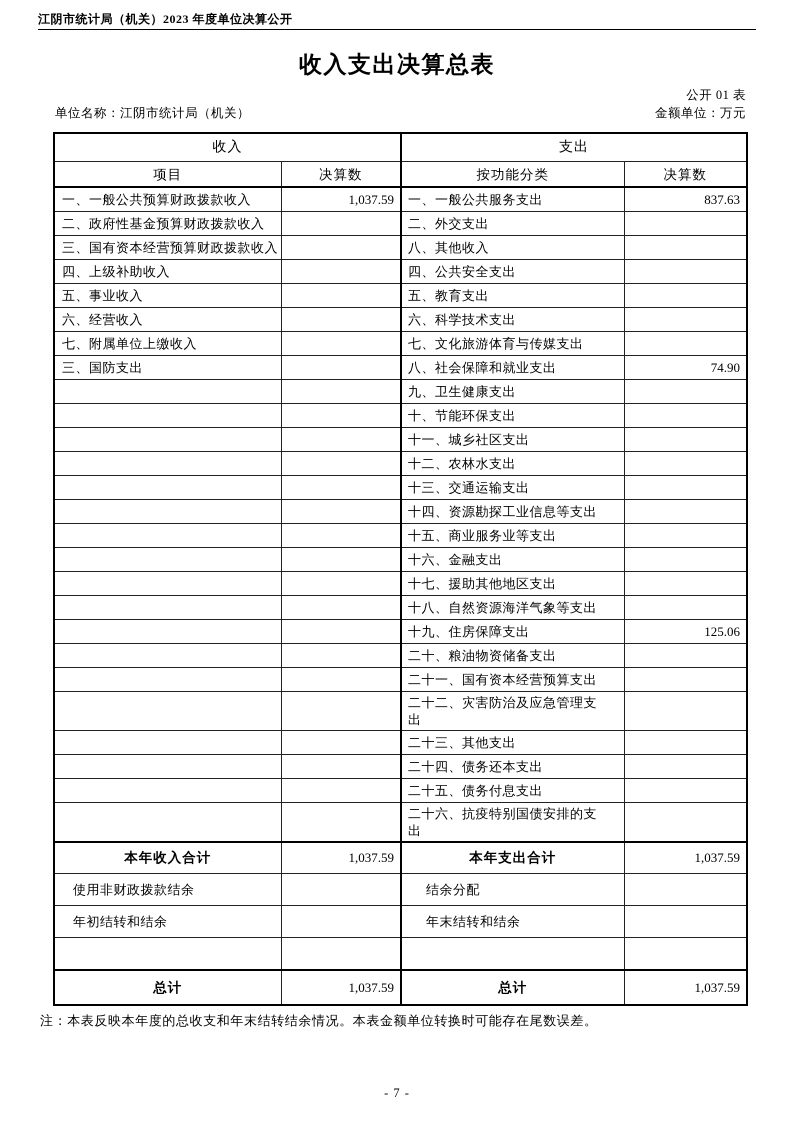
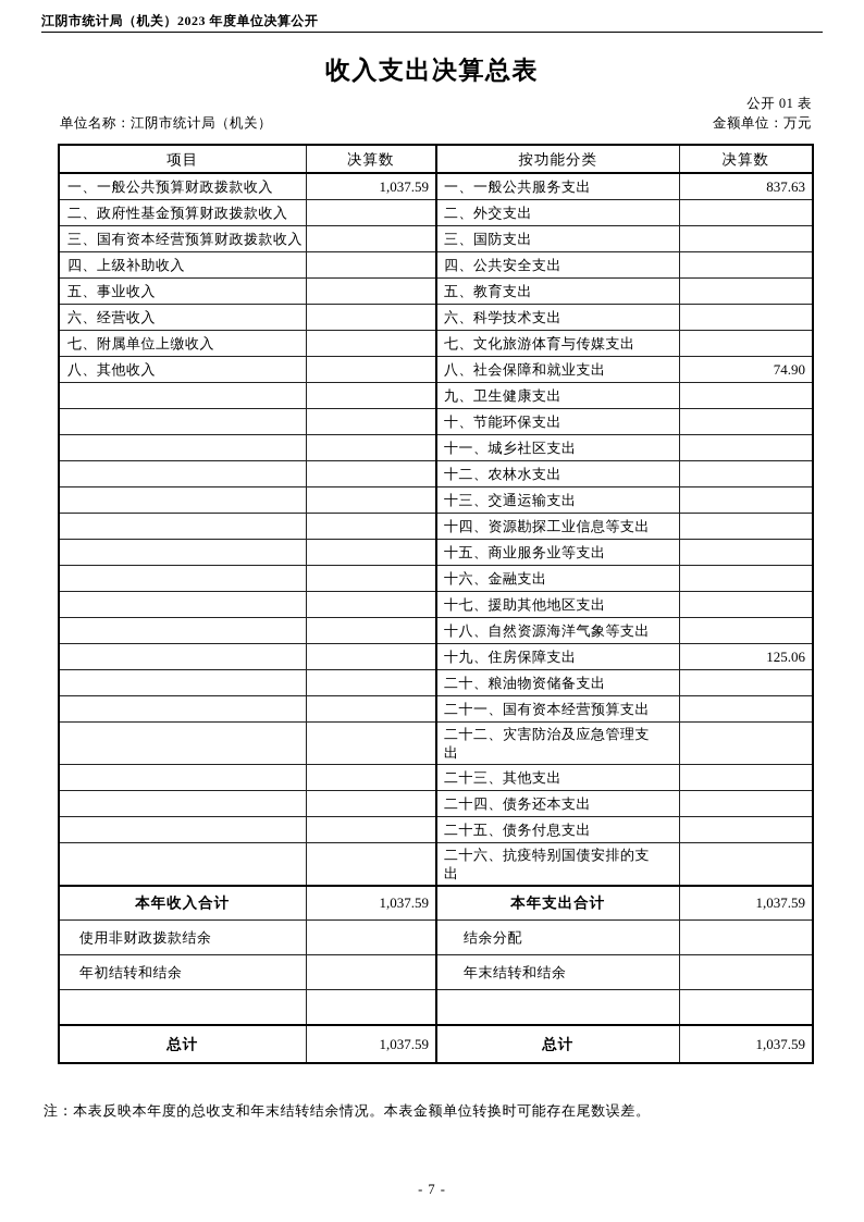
  江阴市统计局（机关）2023 年度单位决算公开
  收入支出决算总表
  公开 01 表
  单位名称：江阴市统计局（机关）
  金额单位：万元
- 收入	支出
  项目	决算数	按功能分类	决算数
  一、一般公共预算财政拨款收入	1,037.59	一、一般公共服务支出	837.63
  二、政府性基金预算财政拨款收入		二、外交支出
- 三、国有资本经营预算财政拨款收入		八、其他收入
+ 三、国有资本经营预算财政拨款收入		三、国防支出
  四、上级补助收入		四、公共安全支出
  五、事业收入		五、教育支出
  六、经营收入		六、科学技术支出
  七、附属单位上缴收入		七、文化旅游体育与传媒支出
- 三、国防支出		八、社会保障和就业支出	74.90
+ 八、其他收入		八、社会保障和就业支出	74.90
  		九、卫生健康支出
  		十、节能环保支出
  		十一、城乡社区支出
  		十二、农林水支出
  		十三、交通运输支出
  		十四、资源勘探工业信息等支出
  		十五、商业服务业等支出
  		十六、金融支出
  		十七、援助其他地区支出
  		十八、自然资源海洋气象等支出
  		十九、住房保障支出	125.06
  		二十、粮油物资储备支出
  		二十一、国有资本经营预算支出
  		二十二、灾害防治及应急管理支出
  		二十三、其他支出
  		二十四、债务还本支出
  		二十五、债务付息支出
  		二十六、抗疫特别国债安排的支出
  本年收入合计	1,037.59	本年支出合计	1,037.59
  使用非财政拨款结余		结余分配
  年初结转和结余		年末结转和结余
  总计	1,037.59	总计	1,037.59
  注：本表反映本年度的总收支和年末结转结余情况。本表金额单位转换时可能存在尾数误差。
  - 7 -
